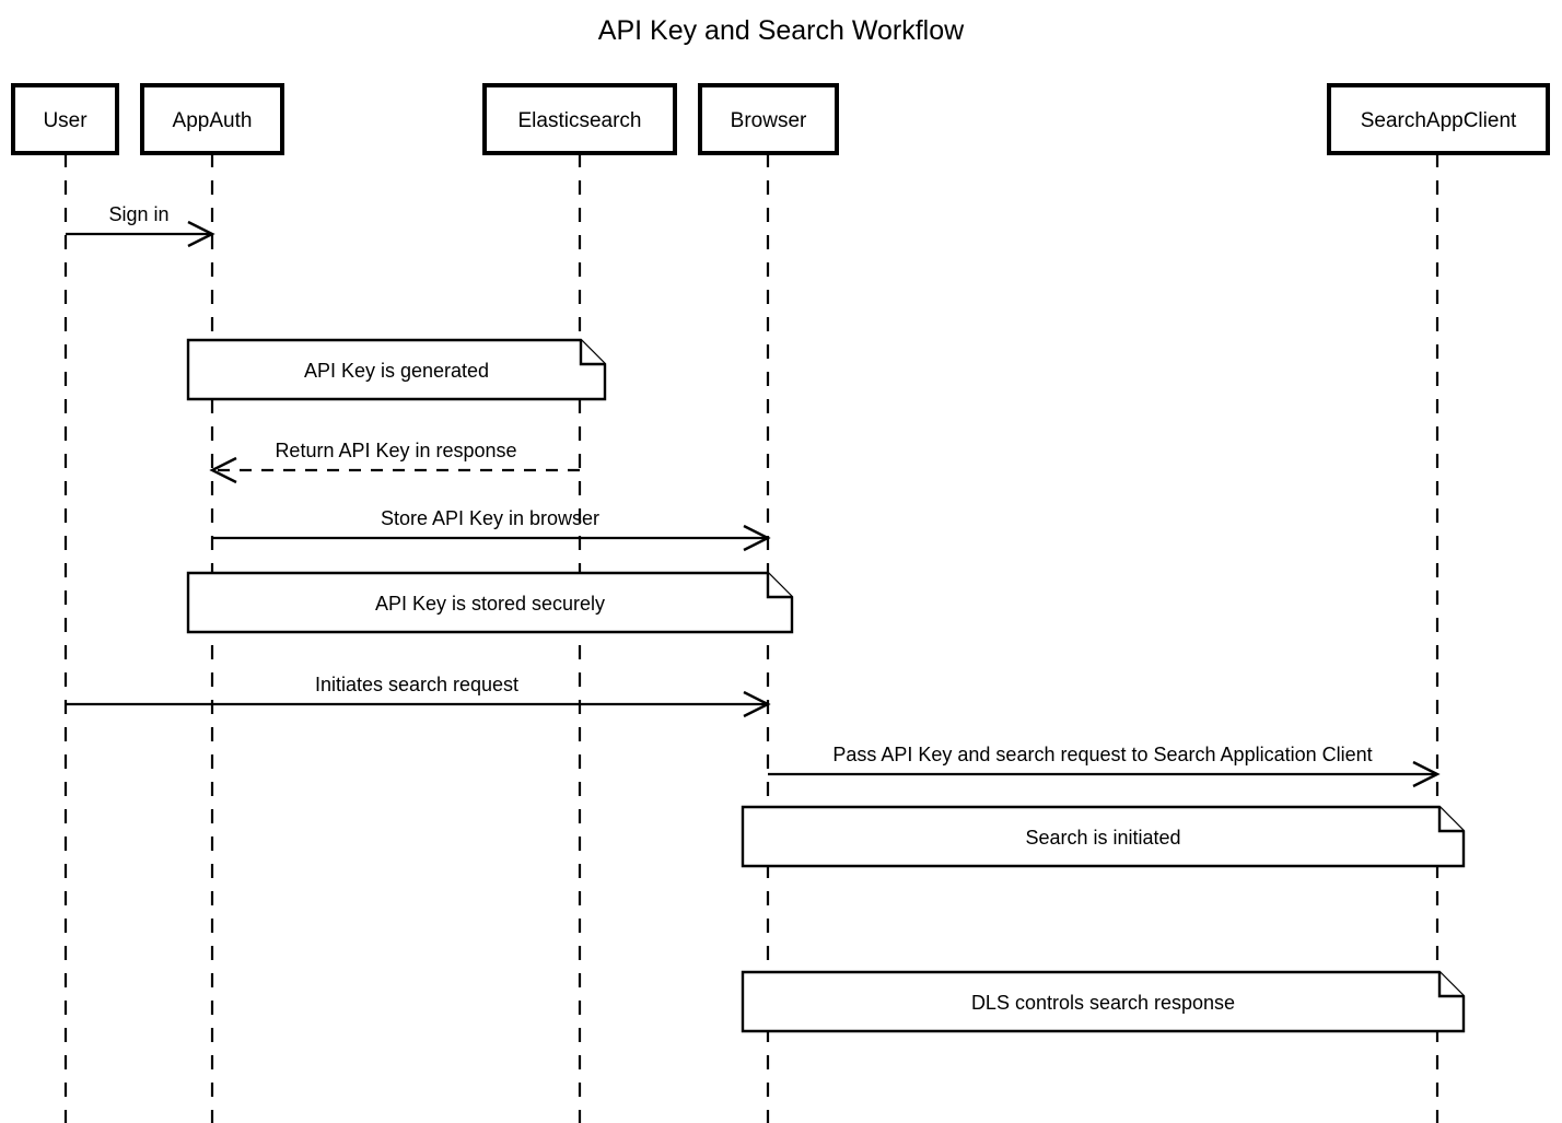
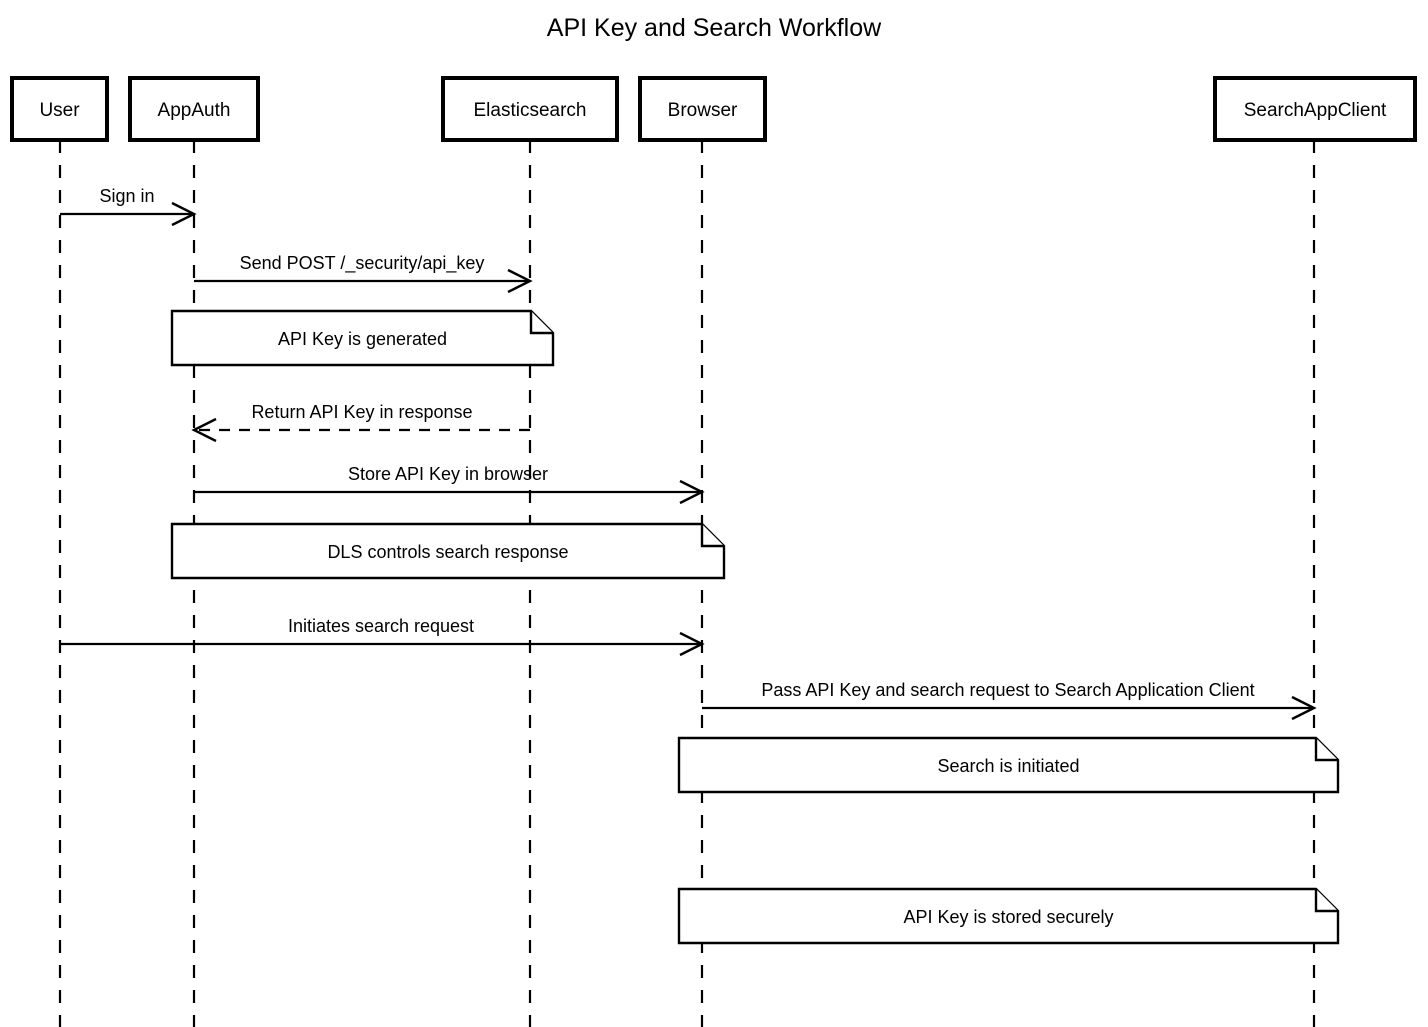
  User
  AppAuth
  Elasticsearch
  Browser
  SearchAppClient
  Sign in
+ Send POST /_security/api_key
  Return API Key in response
  Store API Key in browser
  Initiates search request
  Pass API Key and search request to Search Application Client
  API Key is generated
- API Key is stored securely
+ DLS controls search response
  Search is initiated
- DLS controls search response
+ API Key is stored securely
  API Key and Search Workflow
